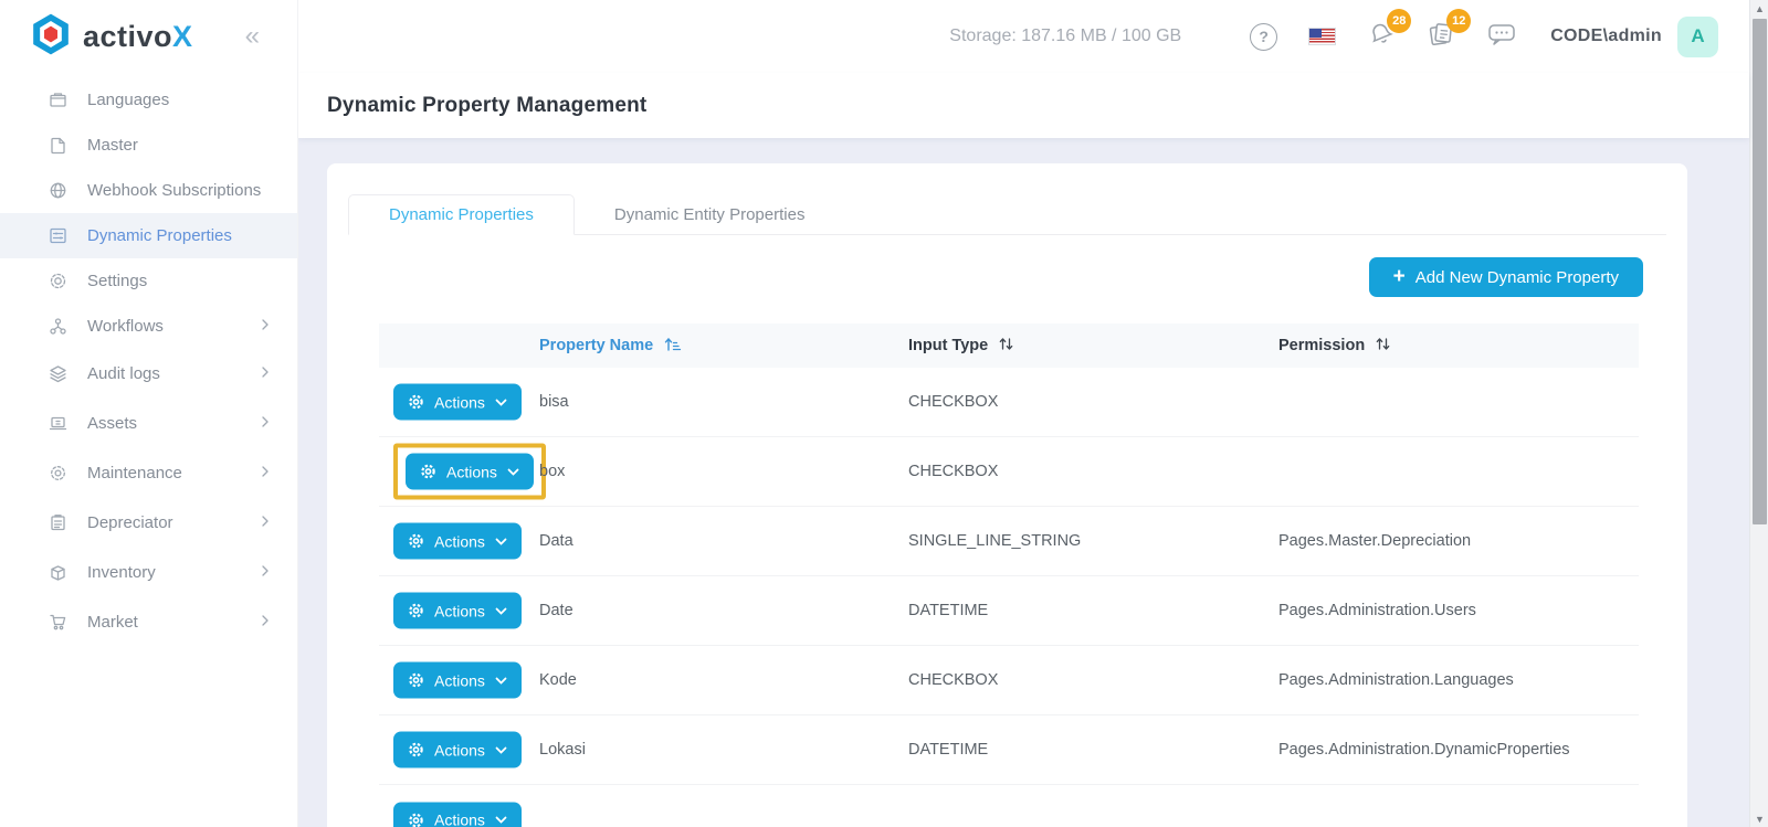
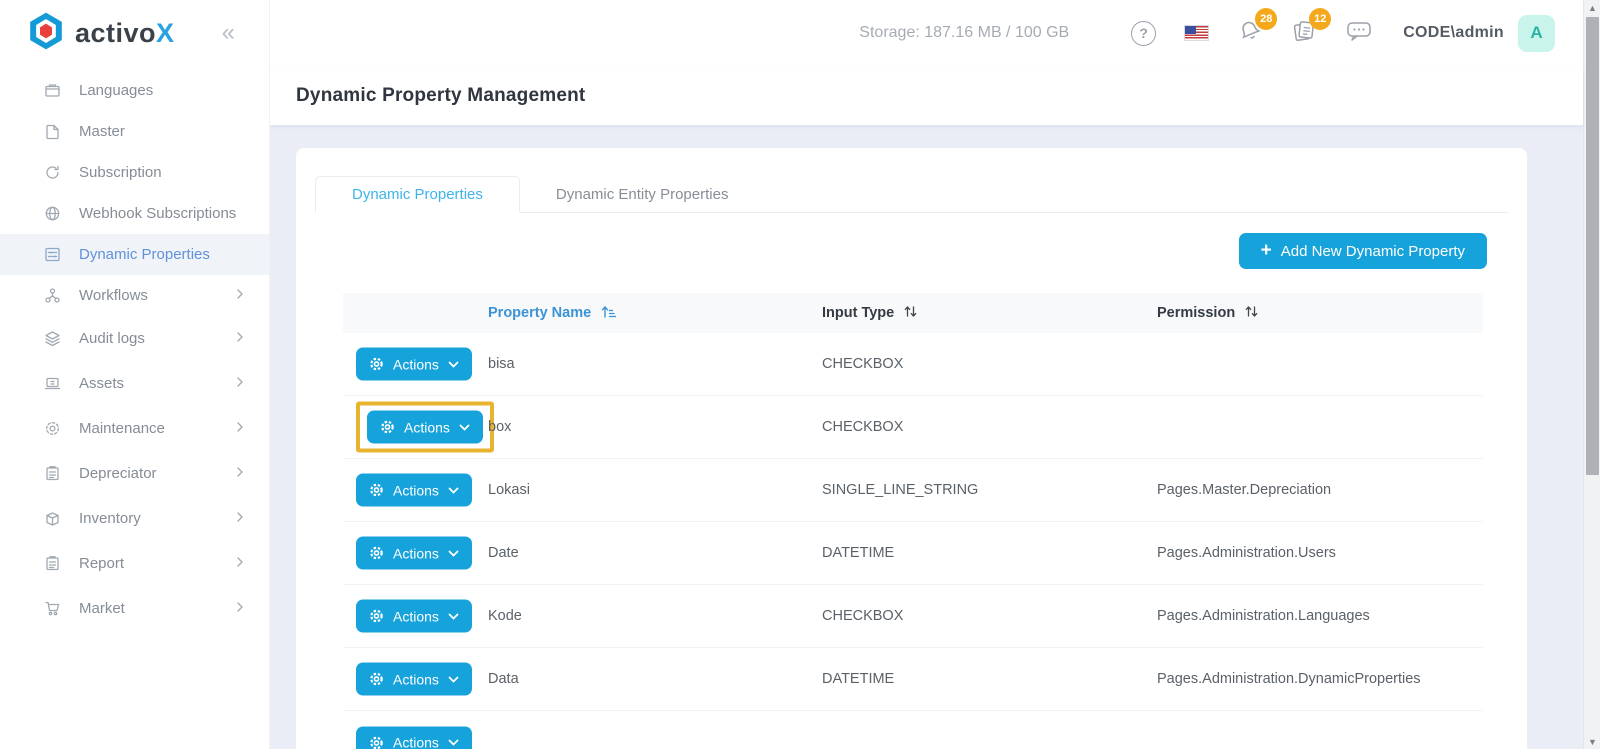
  activoX
  «
  Languages
  Master
+ Subscription
  Webhook Subscriptions
  Dynamic Properties
- Settings
  Workflows
  Audit logs
  Assets
  Maintenance
  Depreciator
  Inventory
+ Report
  Market
  Storage: 187.16 MB / 100 GB
  ?
  28
  12
  CODE\admin
  A
  Dynamic Property Management
  Dynamic Properties
  Dynamic Entity Properties
  +
  Add New Dynamic Property
  Property Name
  Input Type
  Permission
  Actions
  bisa
  CHECKBOX
  Actions
  box
  CHECKBOX
  Actions
- Data
+ Lokasi
  SINGLE_LINE_STRING
  Pages.Master.Depreciation
  Actions
  Date
  DATETIME
  Pages.Administration.Users
  Actions
  Kode
  CHECKBOX
  Pages.Administration.Languages
  Actions
- Lokasi
+ Data
  DATETIME
  Pages.Administration.DynamicProperties
  Actions
  ▲
  ▼
